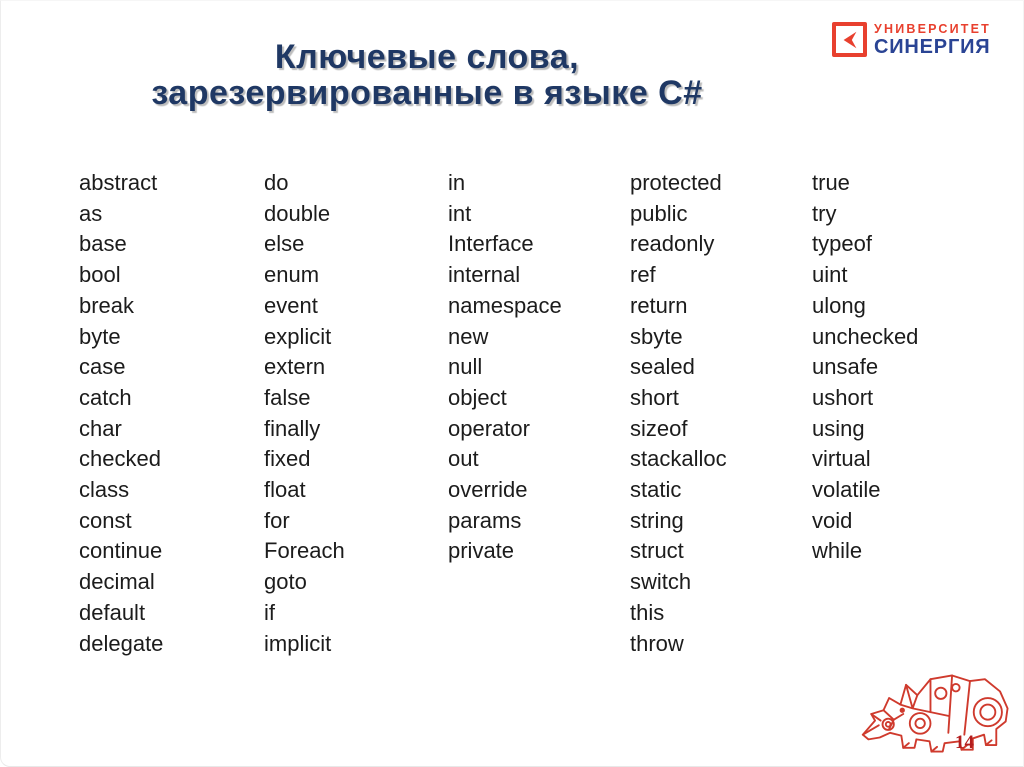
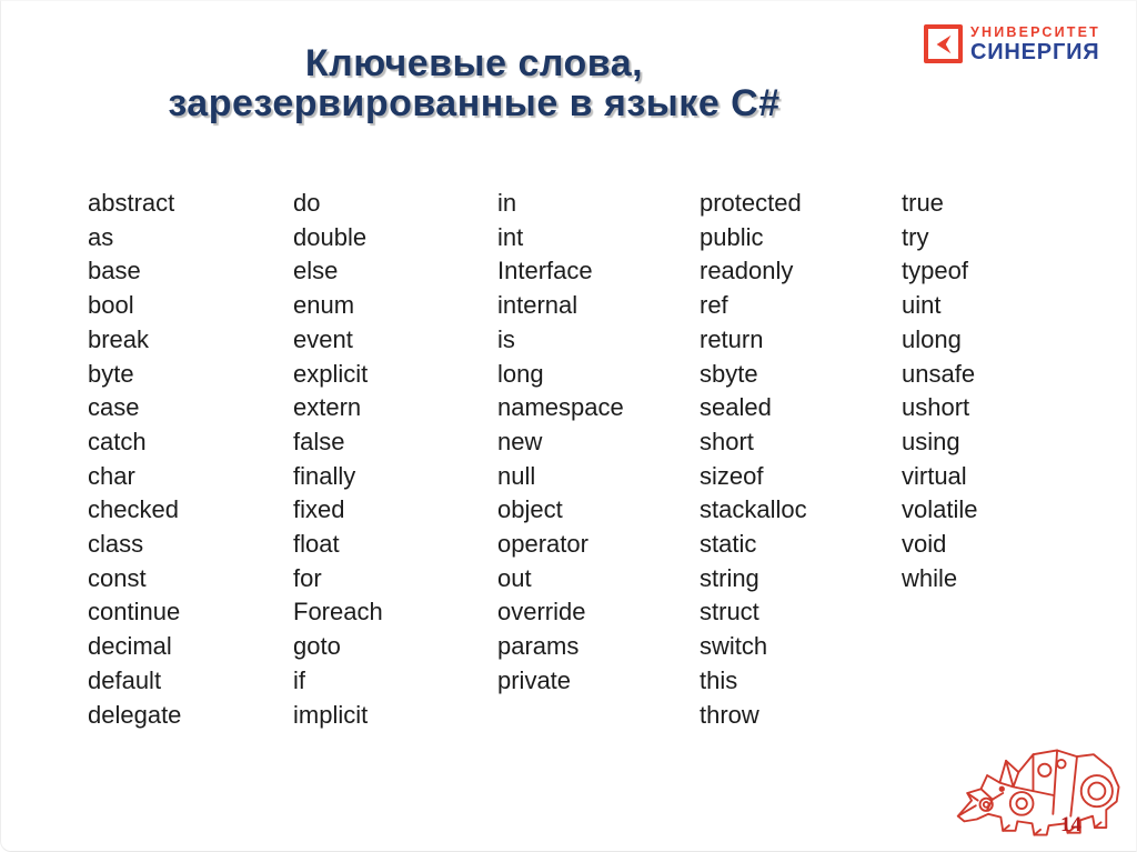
  Ключевые слова,
  зарезервированные в языке C#
  УНИВЕРСИТЕТ
  СИНЕРГИЯ
  abstract
  as
  base
  bool
  break
  byte
  case
  catch
  char
  checked
  class
  const
  continue
  decimal
  default
  delegate
  do
  double
  else
  enum
  event
  explicit
  extern
  false
  finally
  fixed
  float
  for
  Foreach
  goto
  if
  implicit
  in
  int
  Interface
  internal
+ is
+ long
  namespace
  new
  null
  object
  operator
  out
  override
  params
  private
  protected
  public
  readonly
  ref
  return
  sbyte
  sealed
  short
  sizeof
  stackalloc
  static
  string
  struct
  switch
  this
  throw
  true
  try
  typeof
  uint
  ulong
- unchecked
  unsafe
  ushort
  using
  virtual
  volatile
  void
  while
  14
